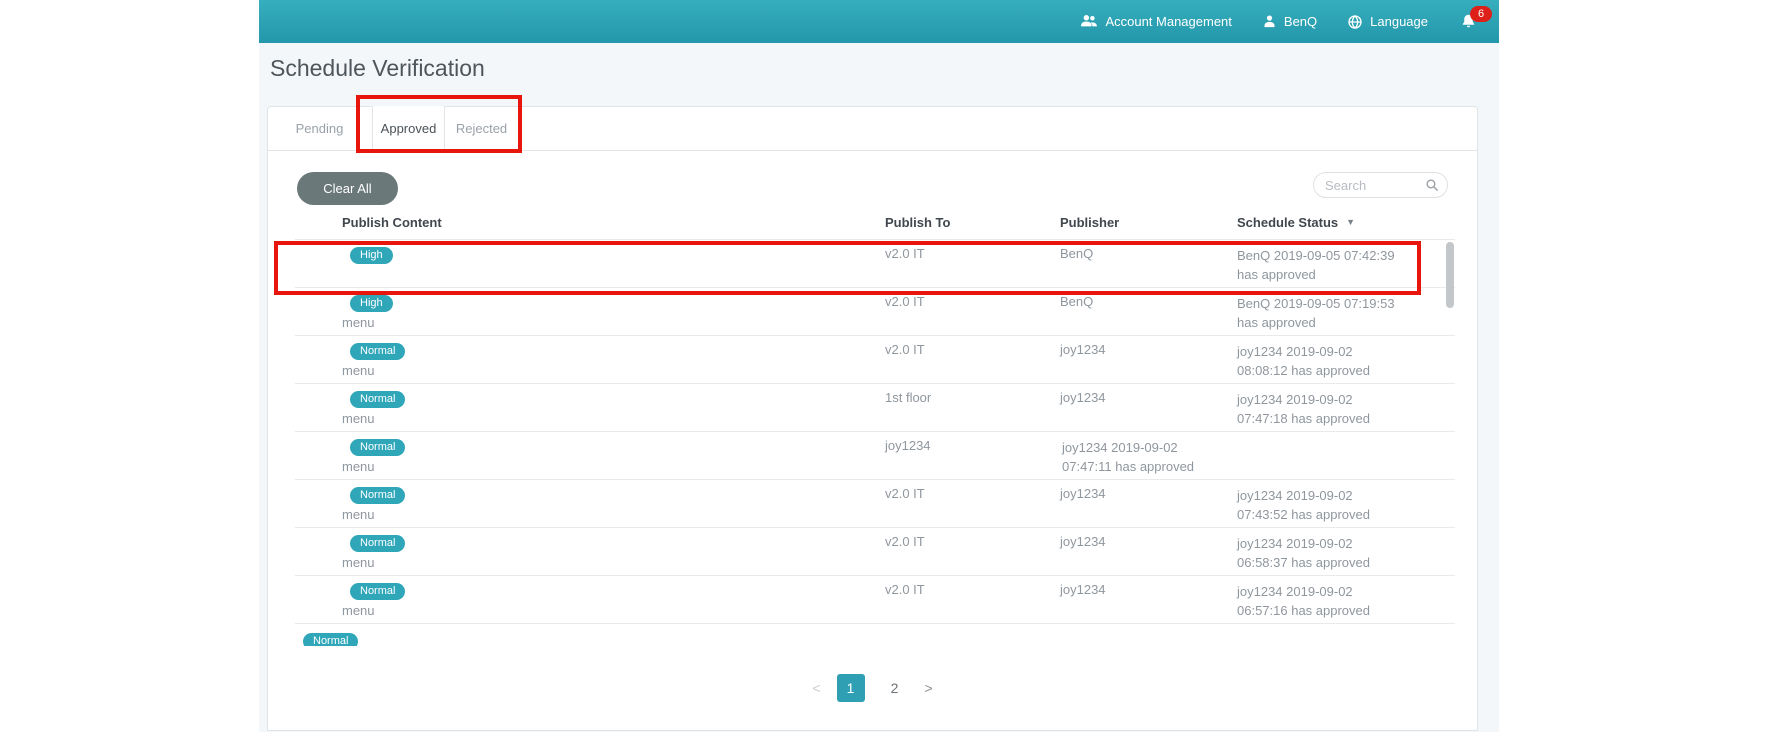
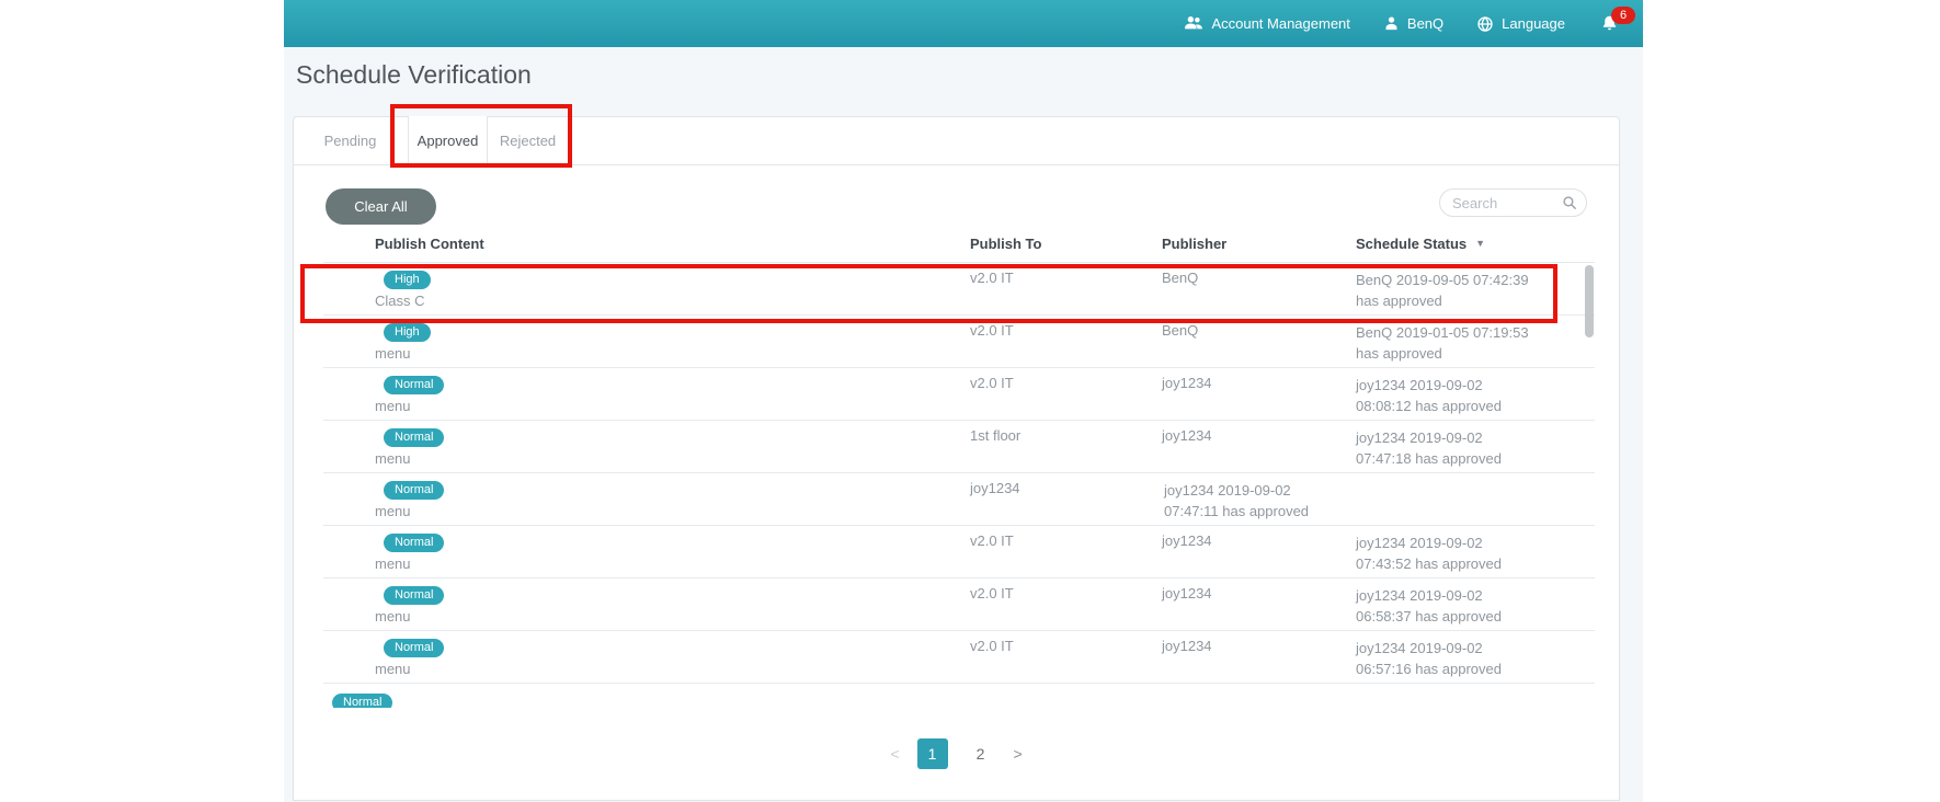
  Account Management
  BenQ
  Language
  6
  Schedule Verification
  Pending
  Approved
  Rejected
  Clear All
  Search
  Publish Content
  Publish To
  Publisher
  Schedule Status ▼
  High
+ Class C
  v2.0 IT
  BenQ
  BenQ 2019-09-05 07:42:39
  has approved
  High
  menu
  v2.0 IT
  BenQ
- BenQ 2019-09-05 07:19:53
+ BenQ 2019-01-05 07:19:53
  has approved
  Normal
  menu
  v2.0 IT
  joy1234
  joy1234 2019-09-02
  08:08:12 has approved
  Normal
  menu
  1st floor
  joy1234
  joy1234 2019-09-02
  07:47:18 has approved
  Normal
  menu
  joy1234
  joy1234 2019-09-02
  07:47:11 has approved
  Normal
  menu
  v2.0 IT
  joy1234
  joy1234 2019-09-02
  07:43:52 has approved
  Normal
  menu
  v2.0 IT
  joy1234
  joy1234 2019-09-02
  06:58:37 has approved
  Normal
  menu
  v2.0 IT
  joy1234
  joy1234 2019-09-02
  06:57:16 has approved
  Normal
  <
  1
  2
  >
